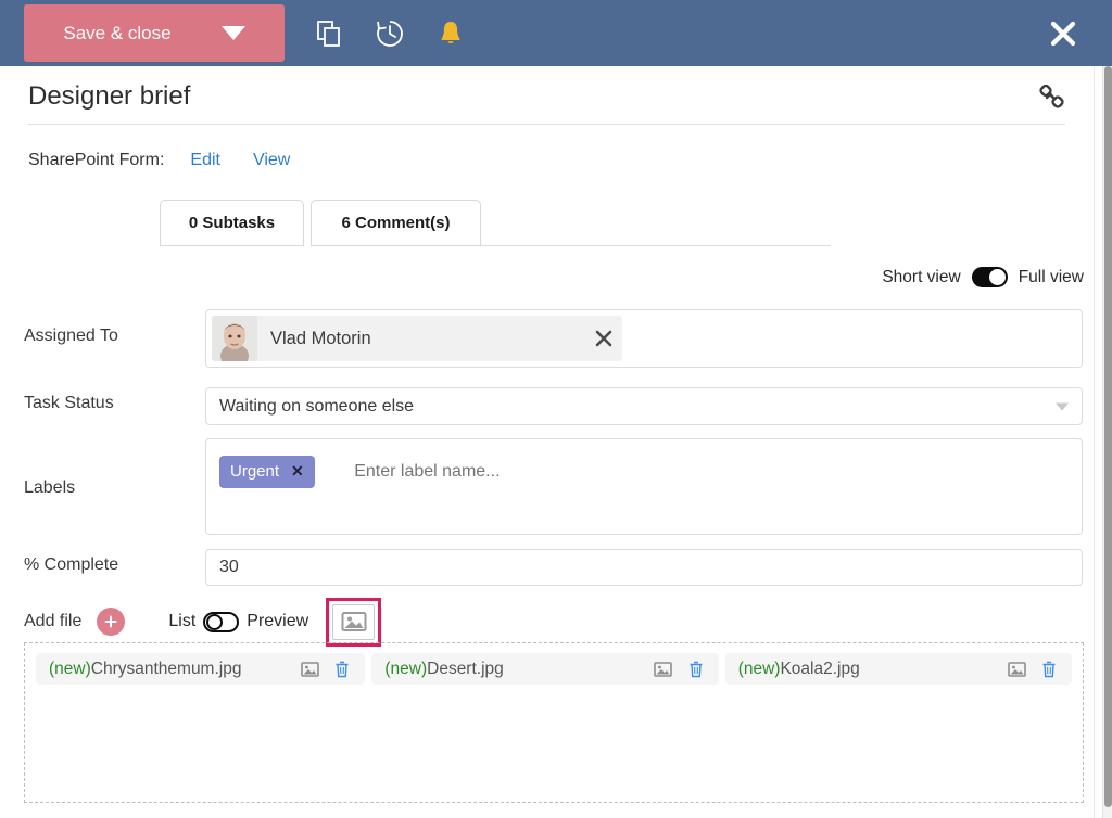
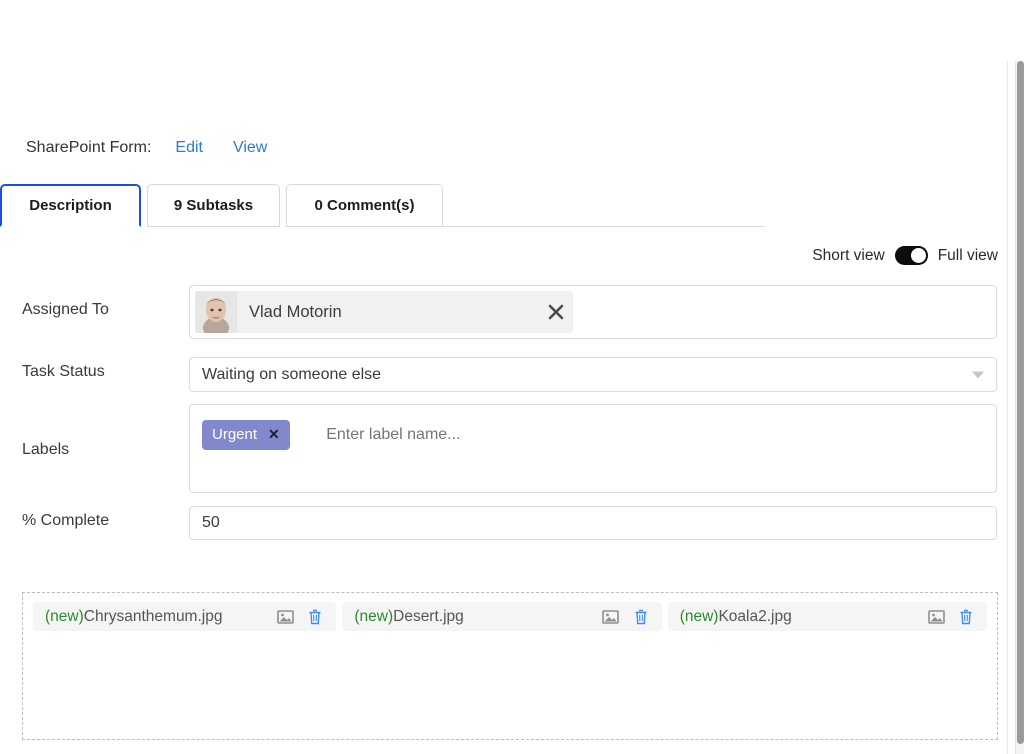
- Save & close
- Designer brief
  SharePoint Form:
  Edit
  View
+ Description
- 0 Subtasks
+ 9 Subtasks
- 6 Comment(s)
+ 0 Comment(s)
  Short view
  Full view
  Assigned To
  Vlad Motorin
  Task Status
  Waiting on someone else
  Labels
  Urgent
  ✕
  Enter label name...
  % Complete
- 30
+ 50
- Add file
- List
- Preview
  (new)
  Chrysanthemum.jpg
  (new)
  Desert.jpg
  (new)
  Koala2.jpg
